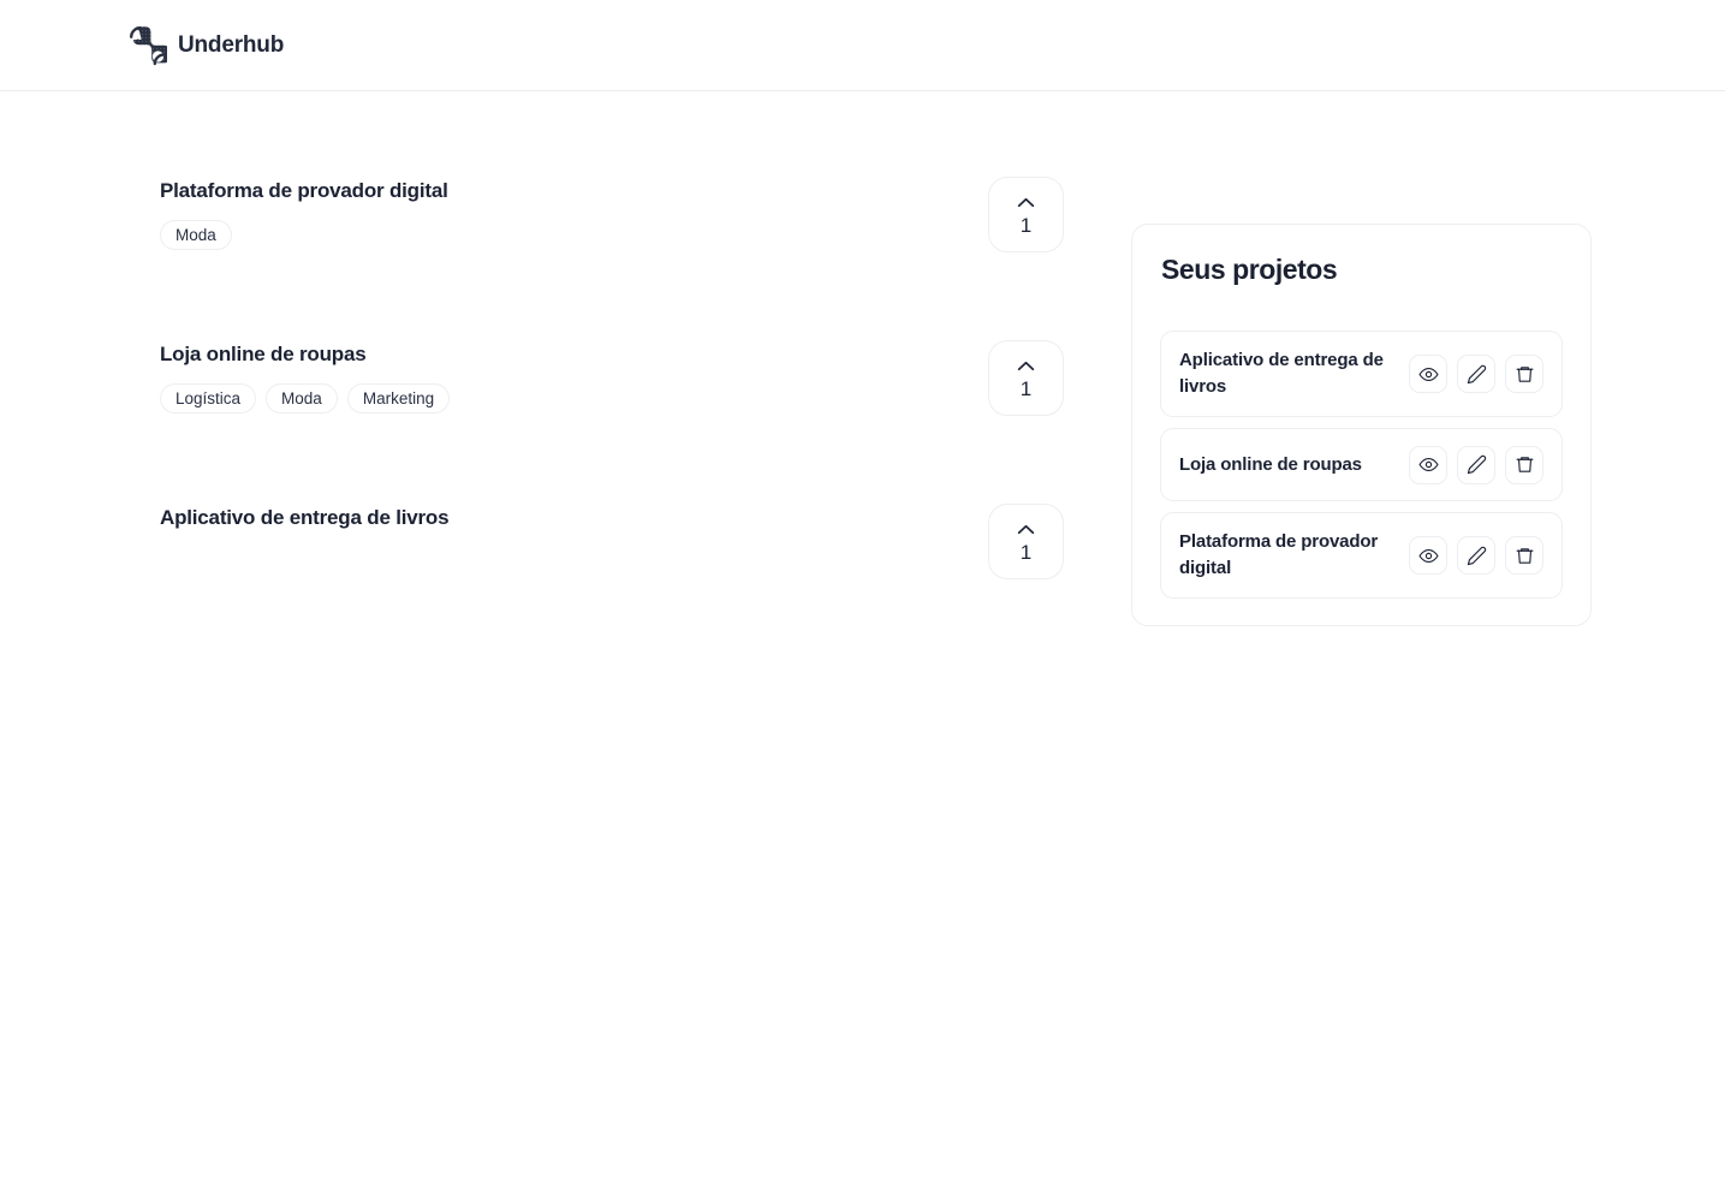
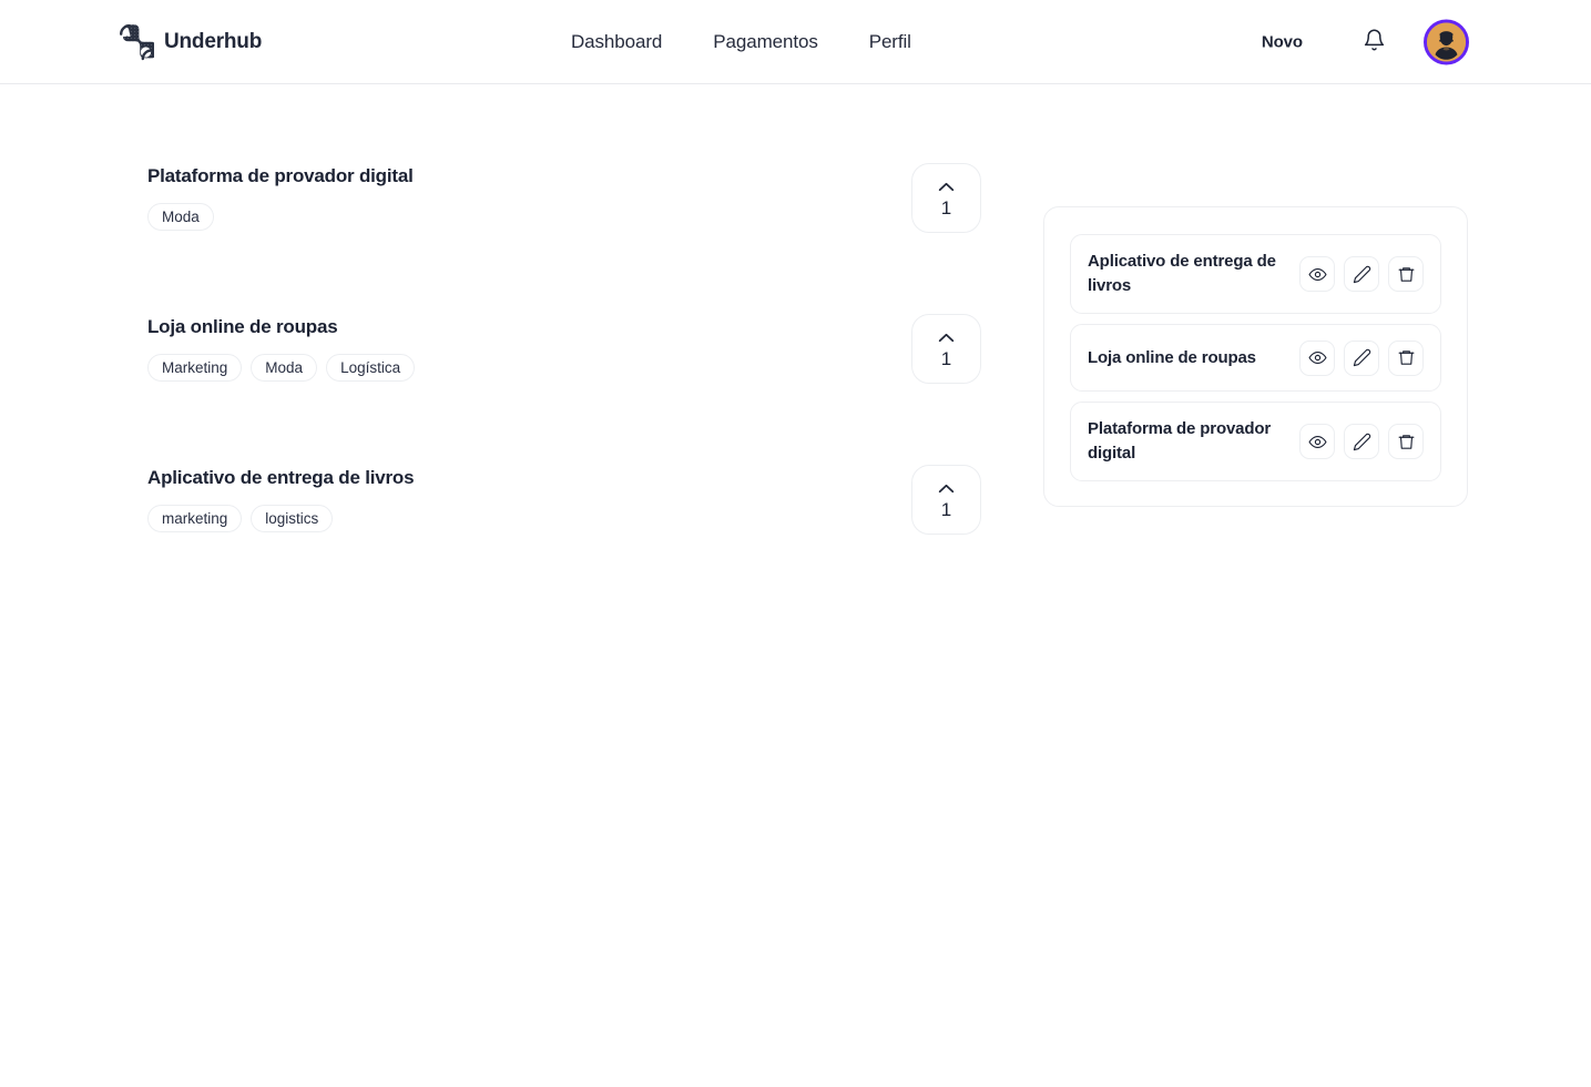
  Underhub
+ Dashboard
+ Pagamentos
+ Perfil
+ Novo
  Plataforma de provador digital
  Moda
  1
  Loja online de roupas
- Logística
+ Marketing
  Moda
- Marketing
+ Logística
  1
  Aplicativo de entrega de livros
+ marketing
+ logistics
  1
- Seus projetos
  Aplicativo de entrega de livros
  Loja online de roupas
  Plataforma de provador digital
